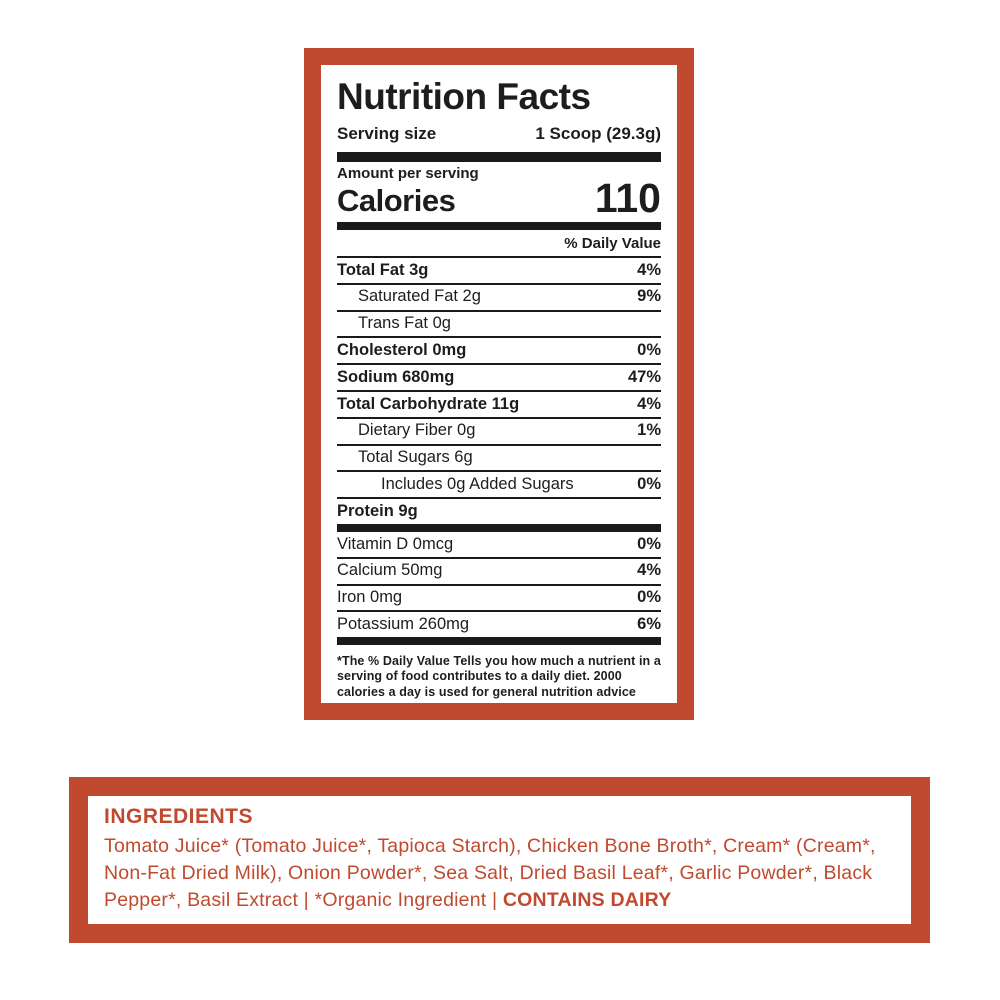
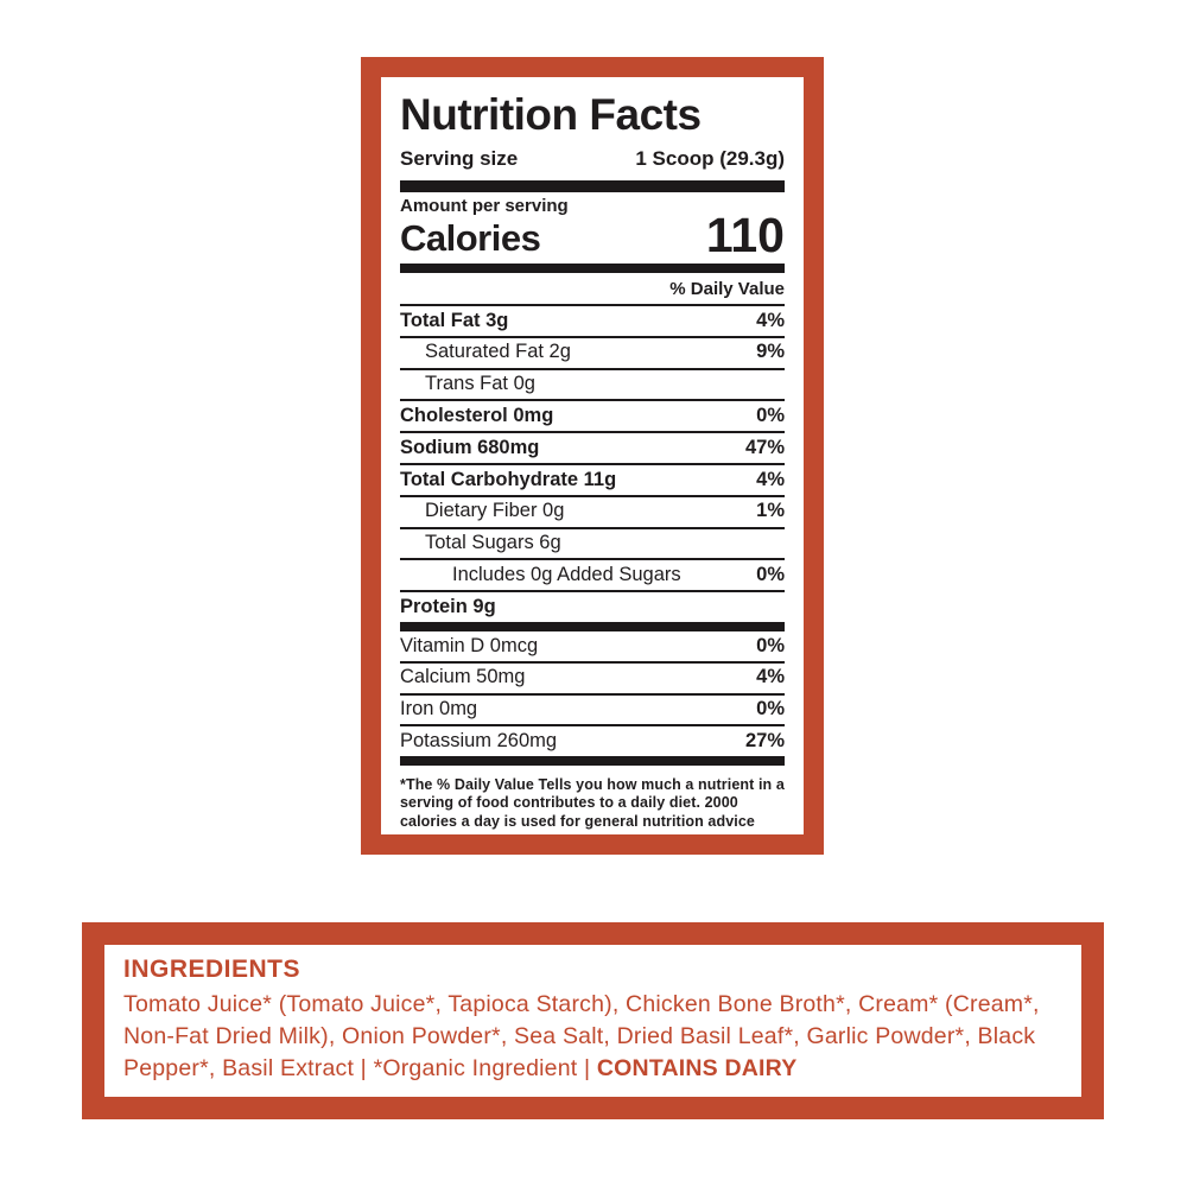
  Nutrition Facts
  Serving size
  1 Scoop (29.3g)
  Amount per serving
  Calories
  110
  % Daily Value
  Total Fat 3g
  4%
  Saturated Fat 2g
  9%
  Trans Fat 0g
  Cholesterol 0mg
  0%
  Sodium 680mg
  47%
  Total Carbohydrate 11g
  4%
  Dietary Fiber 0g
  1%
  Total Sugars 6g
  Includes 0g Added Sugars
  0%
  Protein 9g
  Vitamin D 0mcg
  0%
  Calcium 50mg
  4%
  Iron 0mg
  0%
  Potassium 260mg
- 6%
+ 27%
  *The % Daily Value Tells you how much a nutrient in a serving of food contributes to a daily diet. 2000 calories a day is used for general nutrition advice
  INGREDIENTS
  Tomato Juice* (Tomato Juice*, Tapioca Starch), Chicken Bone Broth*, Cream* (Cream*, Non-Fat Dried Milk), Onion Powder*, Sea Salt, Dried Basil Leaf*, Garlic Powder*, Black Pepper*, Basil Extract | *Organic Ingredient | CONTAINS DAIRY
